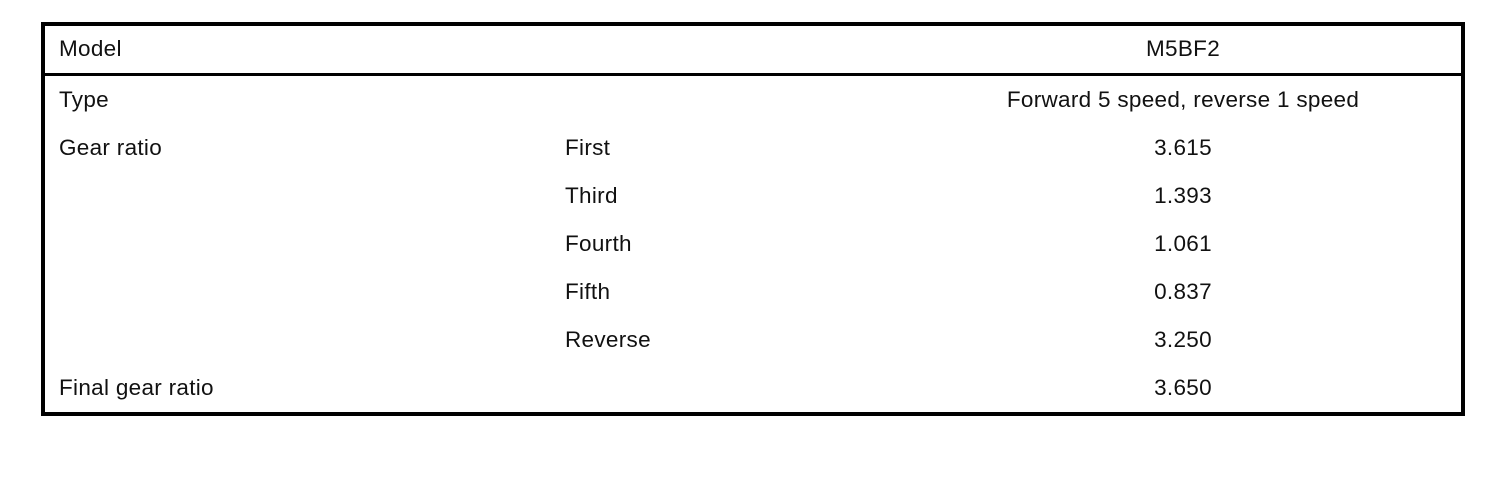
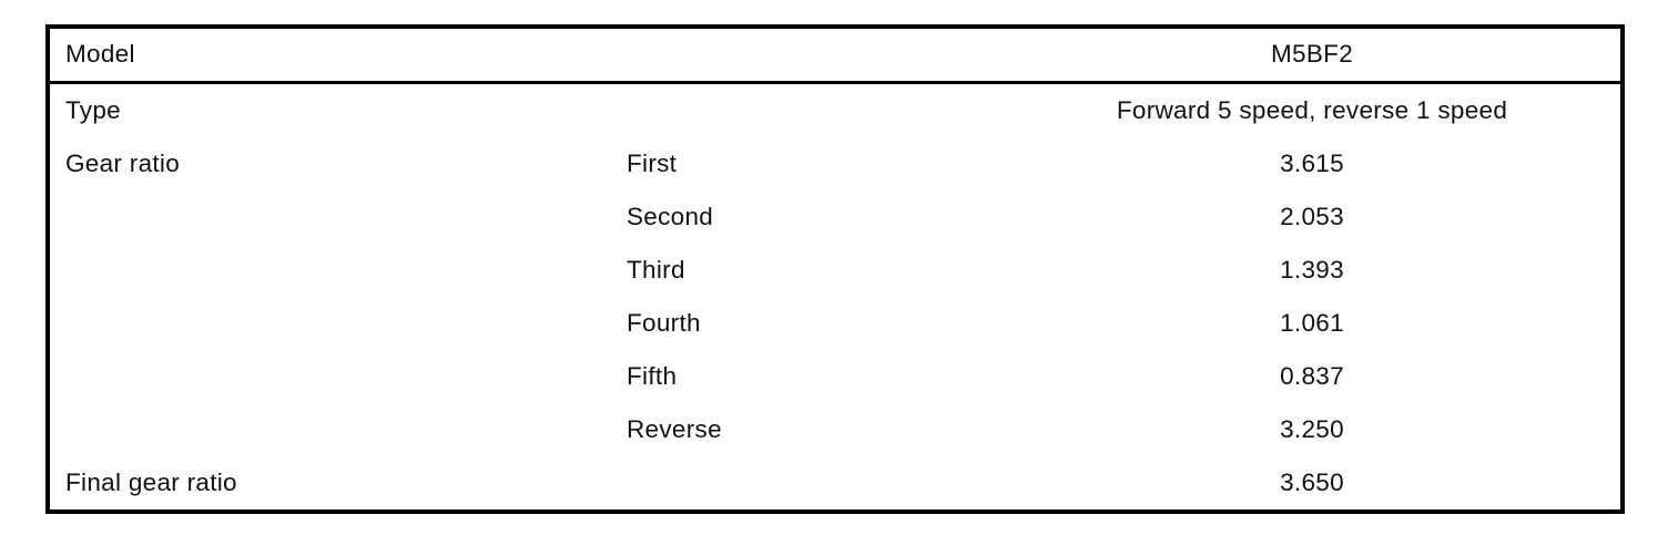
  Model
  M5BF2
  Type
  Forward 5 speed, reverse 1 speed
  Gear ratio
  First
  3.615
+ Second
+ 2.053
  Third
  1.393
  Fourth
  1.061
  Fifth
  0.837
  Reverse
  3.250
  Final gear ratio
  3.650
